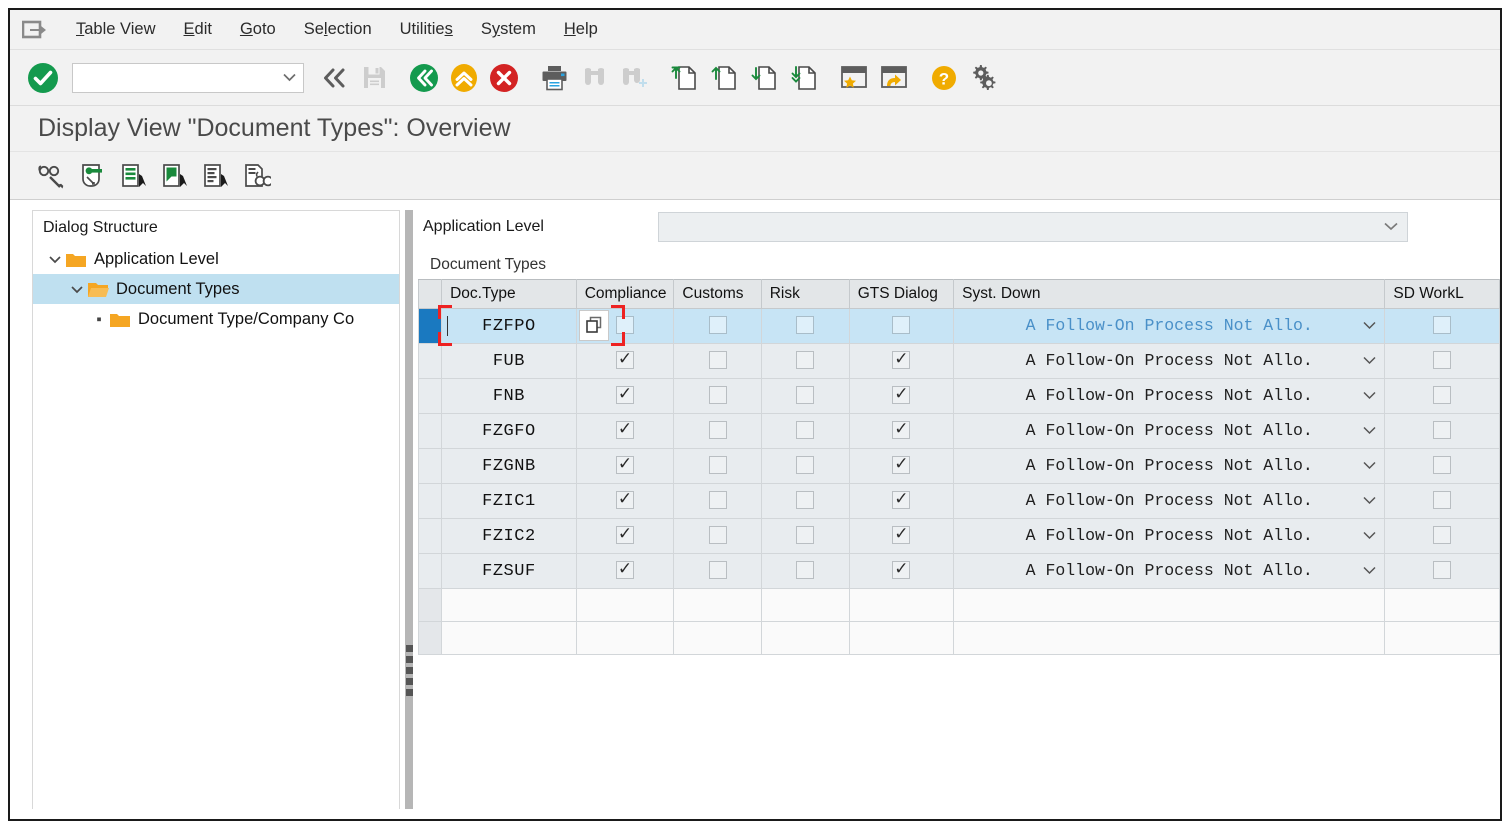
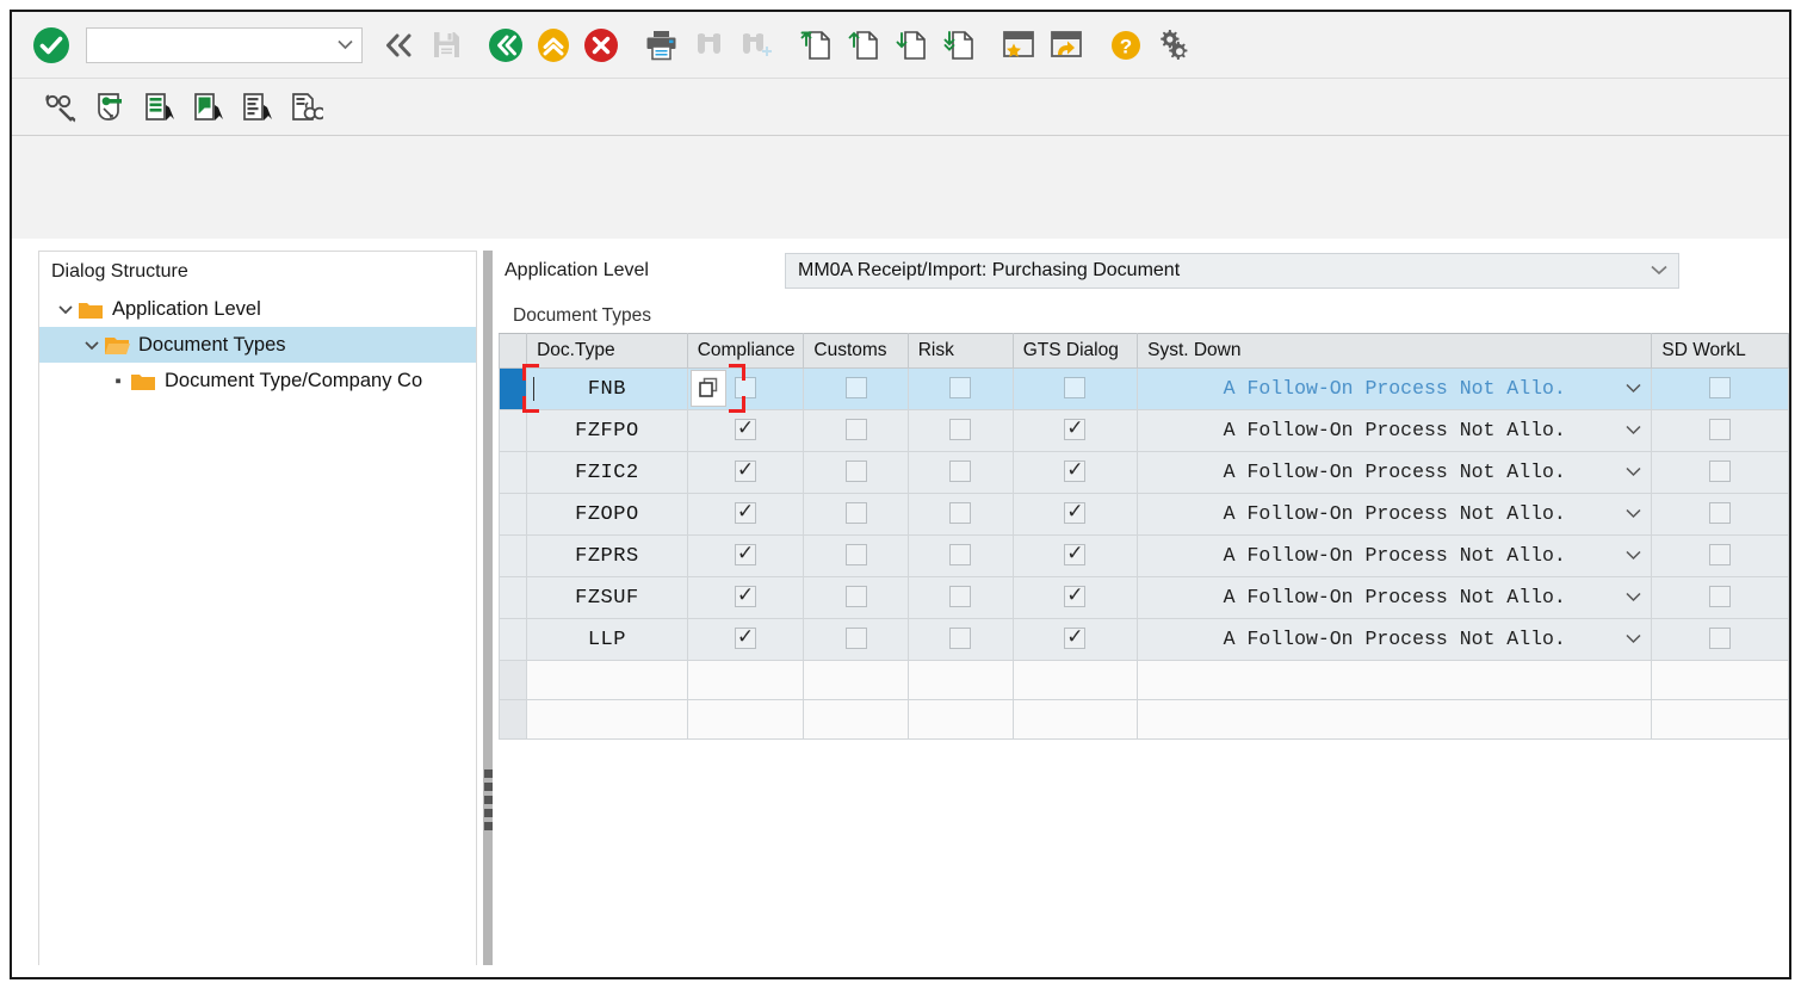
- Table View
- Edit
- Goto
- Selection
- Utilities
- System
- Help
  ?
- Display View "Document Types": Overview
  Dialog Structure
  Application Level
  Document Types
  ▪
  Document Type/Company Co
  Application Level
+ MM0A Receipt/Import: Purchasing Document
  Document Types
  	Doc.Type	Compliance	Customs	Risk	GTS Dialog	Syst. Down	SD WorkL
- 	FZFPO					A Follow-On Process Not Allo.
+ 	FNB					A Follow-On Process Not Allo.
- 	FUB					A Follow-On Process Not Allo.
- 	FNB					A Follow-On Process Not Allo.
+ 	FZFPO					A Follow-On Process Not Allo.
- 	FZGFO					A Follow-On Process Not Allo.
- 	FZGNB					A Follow-On Process Not Allo.
- 	FZIC1					A Follow-On Process Not Allo.
  	FZIC2					A Follow-On Process Not Allo.
+ 	FZOPO					A Follow-On Process Not Allo.
+ 	FZPRS					A Follow-On Process Not Allo.
  	FZSUF					A Follow-On Process Not Allo.
+ 	LLP					A Follow-On Process Not Allo.
